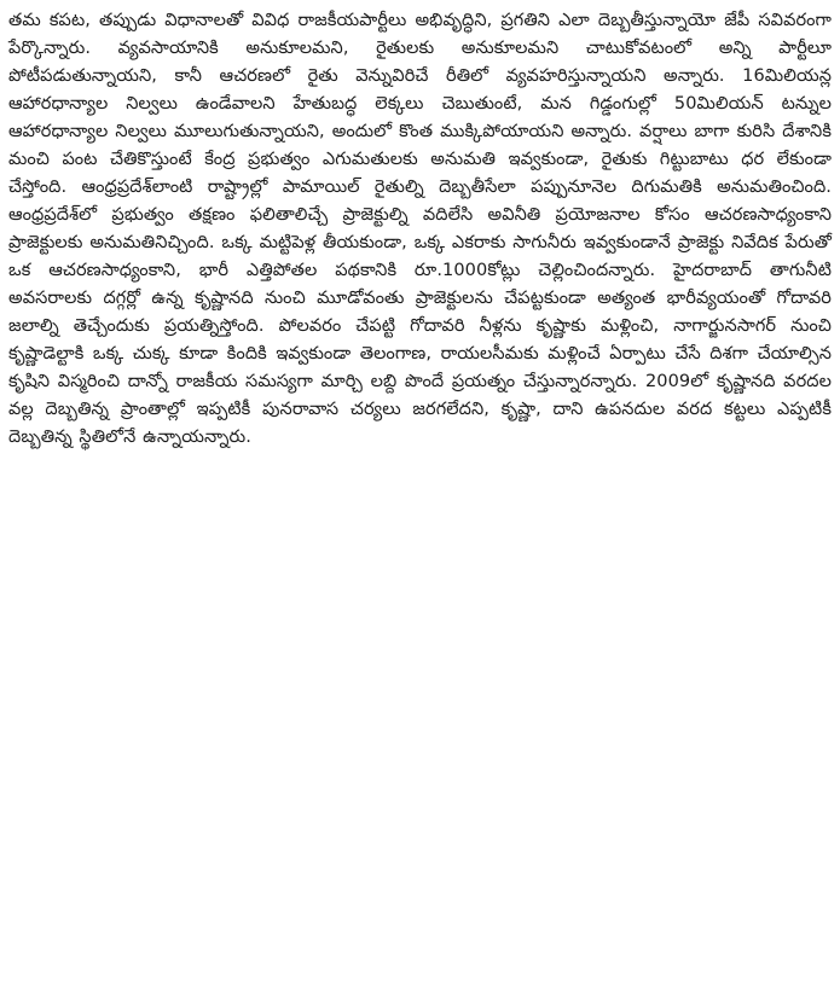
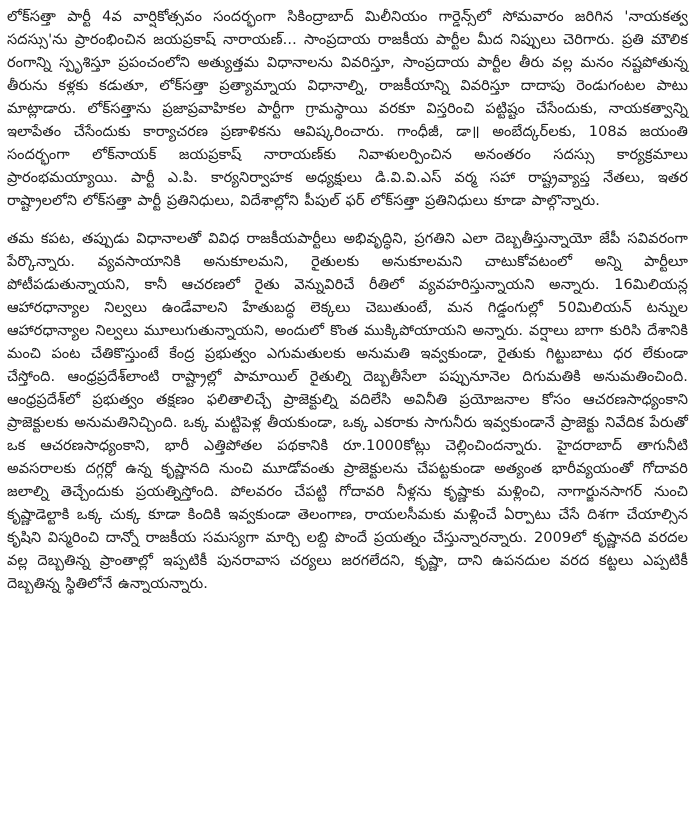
+ లోక్‌సత్తా పార్టీ 4వ వార్షికోత్సవం సందర్భంగా సికింద్రాబాద్ మిలీనియం గార్డెన్స్‌లో సోమవారం జరిగిన 'నాయకత్వ సదస్సు'ను ప్రారంభించిన జయప్రకాష్ నారాయణ్... సాంప్రదాయ రాజకీయ పార్టీల మీద నిప్పులు చెరిగారు. ప్రతి మౌలిక రంగాన్ని స్పృశిస్తూ ప్రపంచంలోని అత్యుత్తమ విధానాలను వివరిస్తూ, సాంప్రదాయ పార్టీల తీరు వల్ల మనం నష్టపోతున్న తీరును కళ్లకు కడుతూ, లోక్‌సత్తా ప్రత్యామ్నాయ విధానాల్ని, రాజకీయాన్ని వివరిస్తూ దాదాపు రెండుగంటల పాటు మాట్లాడారు. లోక్‌సత్తాను ప్రజాప్రవాహికల పార్టీగా గ్రామస్థాయి వరకూ విస్తరించి పట్టిష్టం చేసేందుకు, నాయకత్వాన్ని ఇలాపేతం చేసేందుకు కార్యాచరణ ప్రణాళికను ఆవిష్కరించారు. గాంధీజీ, డా॥ అంబేద్కర్‌లకు, 108వ జయంతి సందర్భంగా లోక్‌నాయక్ జయప్రకాష్ నారాయణ్‌కు నివాళులర్పించిన అనంతరం సదస్సు కార్యక్రమాలు ప్రారంభమయ్యాయి. పార్టీ ఎ.పి. కార్యనిర్వాహక అధ్యక్షులు డి.వి.వి.ఎస్ వర్మ సహా రాష్ట్రవ్యాప్త నేతలు, ఇతర రాష్ట్రాలలోని లోక్‌సత్తా పార్టీ ప్రతినిధులు, విదేశాల్లోని పీపుల్ ఫర్ లోక్‌సత్తా ప్రతినిధులు కూడా పాల్గొన్నారు.
  తమ కపట, తప్పుడు విధానాలతో వివిధ రాజకీయపార్టీలు అభివృద్ధిని, ప్రగతిని ఎలా దెబ్బతీస్తున్నాయో జేపీ సవివరంగా పేర్కొన్నారు. వ్యవసాయానికి అనుకూలమని, రైతులకు అనుకూలమని చాటుకోవటంలో అన్ని పార్టీలూ పోటీపడుతున్నాయని, కానీ ఆచరణలో రైతు వెన్నువిరిచే రీతిలో వ్యవహరిస్తున్నాయని అన్నారు. 16మిలియన్ల ఆహారధాన్యాల నిల్వలు ఉండేవాలని హేతుబద్ధ లెక్కలు చెబుతుంటే, మన గిడ్డంగుల్లో 50మిలియన్ టన్నుల ఆహారధాన్యాల నిల్వలు మూలుగుతున్నాయని, అందులో కొంత ముక్కిపోయాయని అన్నారు. వర్షాలు బాగా కురిసి దేశానికి మంచి పంట చేతికొస్తుంటే కేంద్ర ప్రభుత్వం ఎగుమతులకు అనుమతి ఇవ్వకుండా, రైతుకు గిట్టుబాటు ధర లేకుండా చేస్తోంది. ఆంధ్రప్రదేశ్‌లాంటి రాష్ట్రాల్లో పామాయిల్ రైతుల్ని దెబ్బతీసేలా పప్పునూనెల దిగుమతికి అనుమతించింది. ఆంధ్రప్రదేశ్‌లో ప్రభుత్వం తక్షణం ఫలితాలిచ్చే ప్రాజెక్టుల్ని వదిలేసి అవినీతి ప్రయోజనాల కోసం ఆచరణసాధ్యంకాని ప్రాజెక్టులకు అనుమతినిచ్చింది. ఒక్క మట్టిపెళ్ల తీయకుండా, ఒక్క ఎకరాకు సాగునీరు ఇవ్వకుండానే ప్రాజెక్టు నివేదిక పేరుతో ఒక ఆచరణసాధ్యంకాని, భారీ ఎత్తిపోతల పథకానికి రూ.1000కోట్లు చెల్లించిందన్నారు. హైదరాబాద్ తాగునీటి అవసరాలకు దగ్గర్లో ఉన్న కృష్ణానది నుంచి మూడోవంతు ప్రాజెక్టులను చేపట్టకుండా అత్యంత భారీవ్యయంతో గోదావరి జలాల్ని తెచ్చేందుకు ప్రయత్నిస్తోంది. పోలవరం చేపట్టి గోదావరి నీళ్లను కృష్ణాకు మళ్లించి, నాగార్జునసాగర్ నుంచి కృష్ణాడెల్టాకి ఒక్క చుక్క కూడా కిందికి ఇవ్వకుండా తెలంగాణ, రాయలసీమకు మళ్లించే ఏర్పాటు చేసే దిశగా చేయాల్సిన కృషిని విస్మరించి దాన్నో రాజకీయ సమస్యగా మార్చి లబ్ది పొందే ప్రయత్నం చేస్తున్నారన్నారు. 2009లో కృష్ణానది వరదల వల్ల దెబ్బతిన్న ప్రాంతాల్లో ఇప్పటికీ పునరావాస చర్యలు జరగలేదని, కృష్ణా, దాని ఉపనదుల వరద కట్టలు ఎప్పటికీ దెబ్బతిన్న స్థితిలోనే ఉన్నాయన్నారు.
